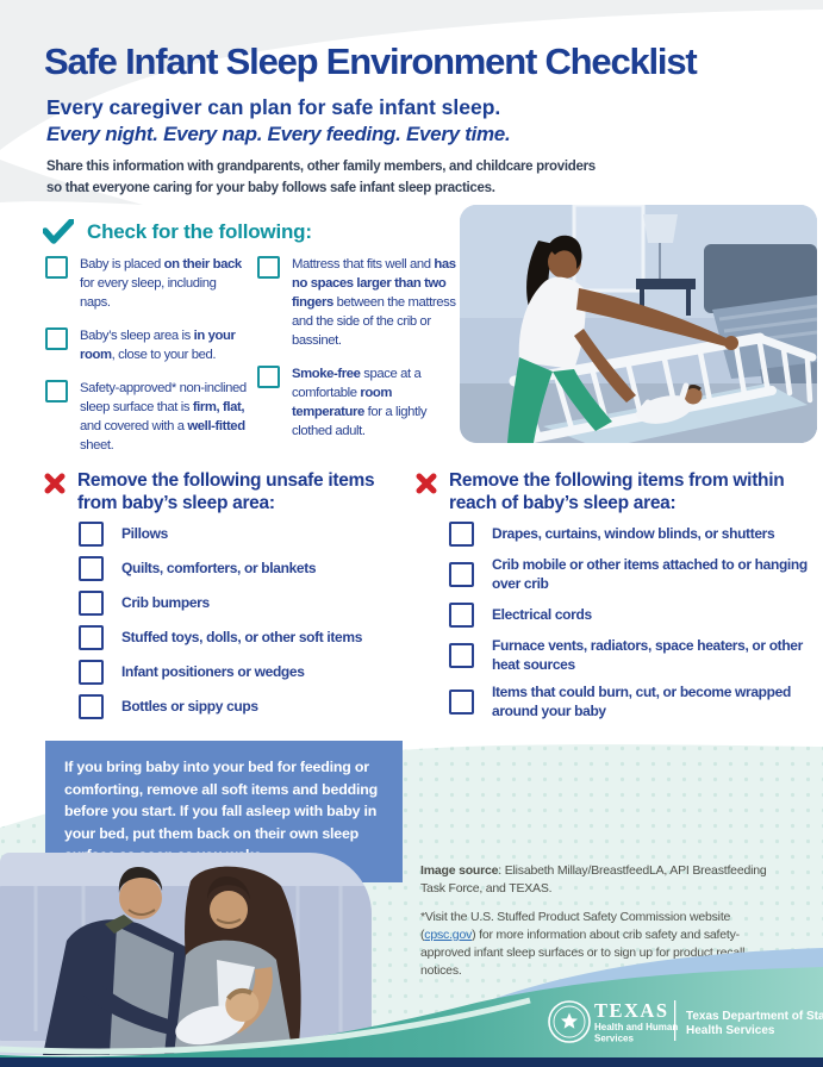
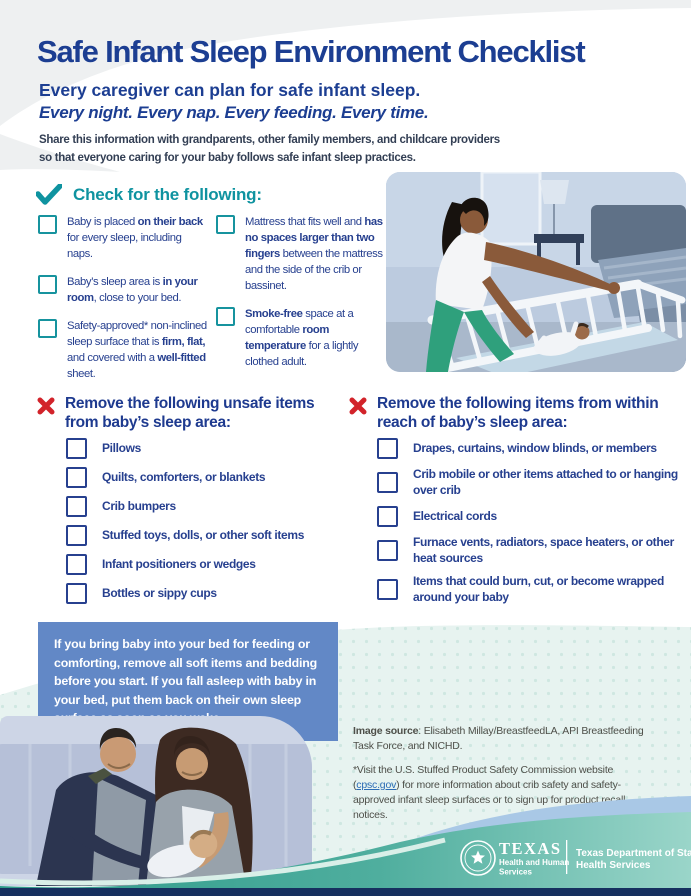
  Safe Infant Sleep Environment Checklist
  Every caregiver can plan for safe infant sleep.
  Every night. Every nap. Every feeding. Every time.
  Share this information with grandparents, other family members, and childcare providers
  so that everyone caring for your baby follows safe infant sleep practices.
  Check for the following:
  Baby is placed on their back for every sleep, including naps.
  Baby’s sleep area is in your room, close to your bed.
  Safety-approved* non-inclined sleep surface that is firm, flat, and covered with a well-fitted sheet.
  Mattress that fits well and has no spaces larger than two fingers between the mattress and the side of the crib or bassinet.
  Smoke-free space at a comfortable room temperature for a lightly clothed adult.
  Remove the following unsafe items from baby’s sleep area:
  Pillows
  Quilts, comforters, or blankets
  Crib bumpers
  Stuffed toys, dolls, or other soft items
  Infant positioners or wedges
  Bottles or sippy cups
  Remove the following items from within reach of baby’s sleep area:
- Drapes, curtains, window blinds, or shutters
+ Drapes, curtains, window blinds, or members
  Crib mobile or other items attached to or hanging over crib
  Electrical cords
  Furnace vents, radiators, space heaters, or other heat sources
  Items that could burn, cut, or become wrapped around your baby
  If you bring baby into your bed for feeding or comforting, remove all soft items and bedding before you start. If you fall asleep with baby in your bed, put them back on their own sleep
- Image source: Elisabeth Millay/BreastfeedLA, API Breastfeeding Task Force, and TEXAS.
+ Image source: Elisabeth Millay/BreastfeedLA, API Breastfeeding Task Force, and NICHD.
  *Visit the U.S. Stuffed Product Safety Commission website (cpsc.gov) for more information about crib safety and safety-approved infant sleep surfaces or to sign up for product recal notices.
  TEXAS
  Health and Huma
  Services
  Texas Department of Sta
  Health Services
